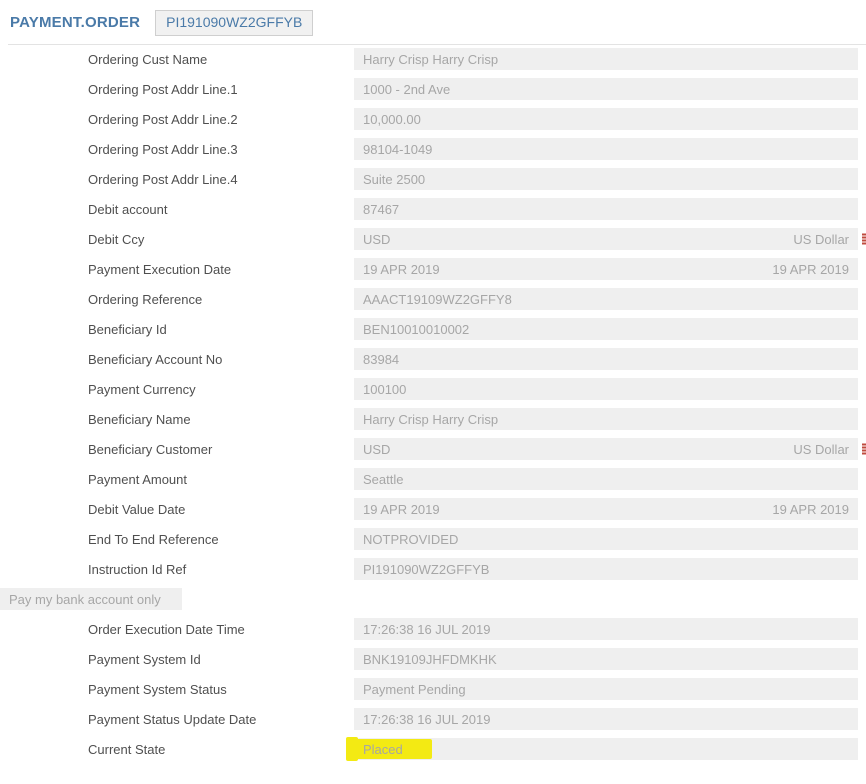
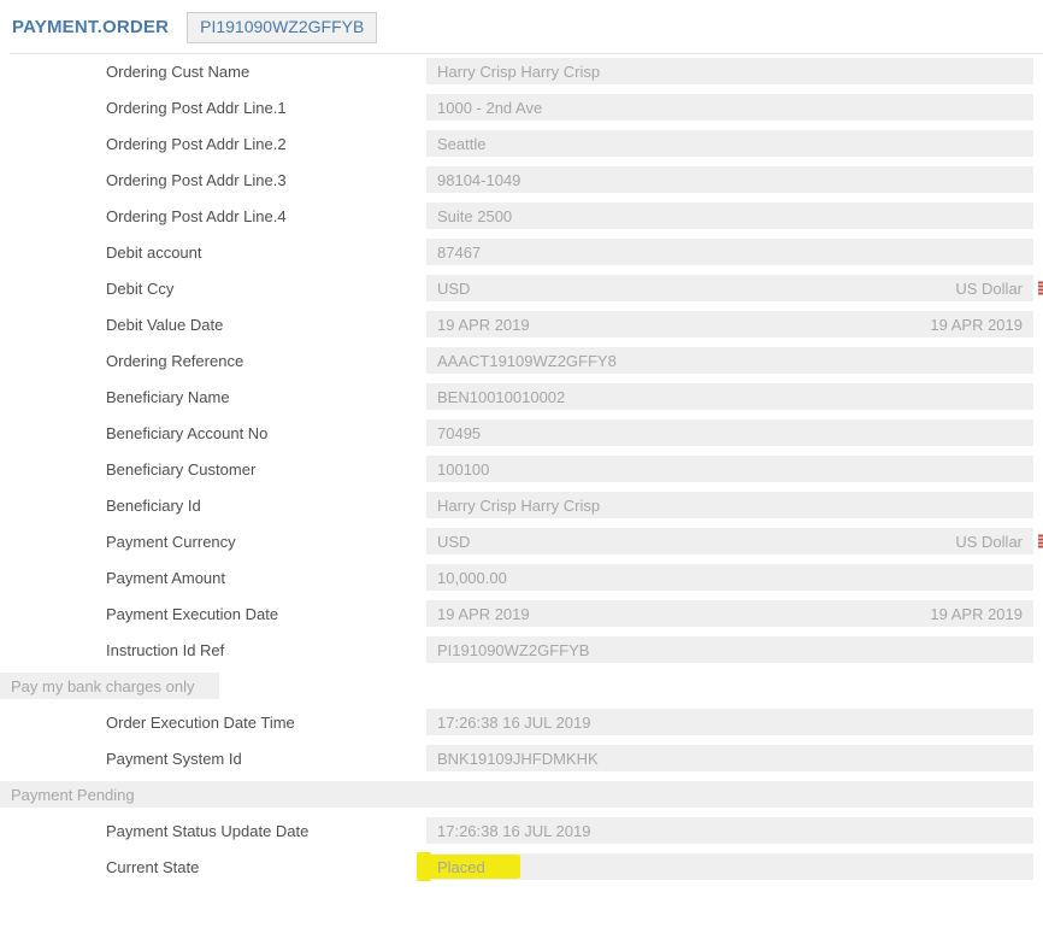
  PAYMENT.ORDER
  PI191090WZ2GFFYB
  Ordering Cust Name
  Harry Crisp Harry Crisp
  Ordering Post Addr Line.1
  1000 - 2nd Ave
  Ordering Post Addr Line.2
- 10,000.00
+ Seattle
  Ordering Post Addr Line.3
  98104-1049
  Ordering Post Addr Line.4
  Suite 2500
  Debit account
  87467
  Debit Ccy
  USD
  US Dollar
- Payment Execution Date
+ Debit Value Date
  19 APR 2019
  19 APR 2019
  Ordering Reference
  AAACT19109WZ2GFFY8
- Beneficiary Id
+ Beneficiary Name
  BEN10010010002
  Beneficiary Account No
- 83984
+ 70495
- Payment Currency
+ Beneficiary Customer
  100100
- Beneficiary Name
+ Beneficiary Id
  Harry Crisp Harry Crisp
- Beneficiary Customer
+ Payment Currency
  USD
  US Dollar
  Payment Amount
- Seattle
+ 10,000.00
- Debit Value Date
+ Payment Execution Date
  19 APR 2019
  19 APR 2019
- End To End Reference
- NOTPROVIDED
  Instruction Id Ref
  PI191090WZ2GFFYB
- Pay my bank account only
+ Pay my bank charges only
  Order Execution Date Time
  17:26:38 16 JUL 2019
  Payment System Id
  BNK19109JHFDMKHK
- Payment System Status
  Payment Pending
  Payment Status Update Date
  17:26:38 16 JUL 2019
  Current State
  Placed
